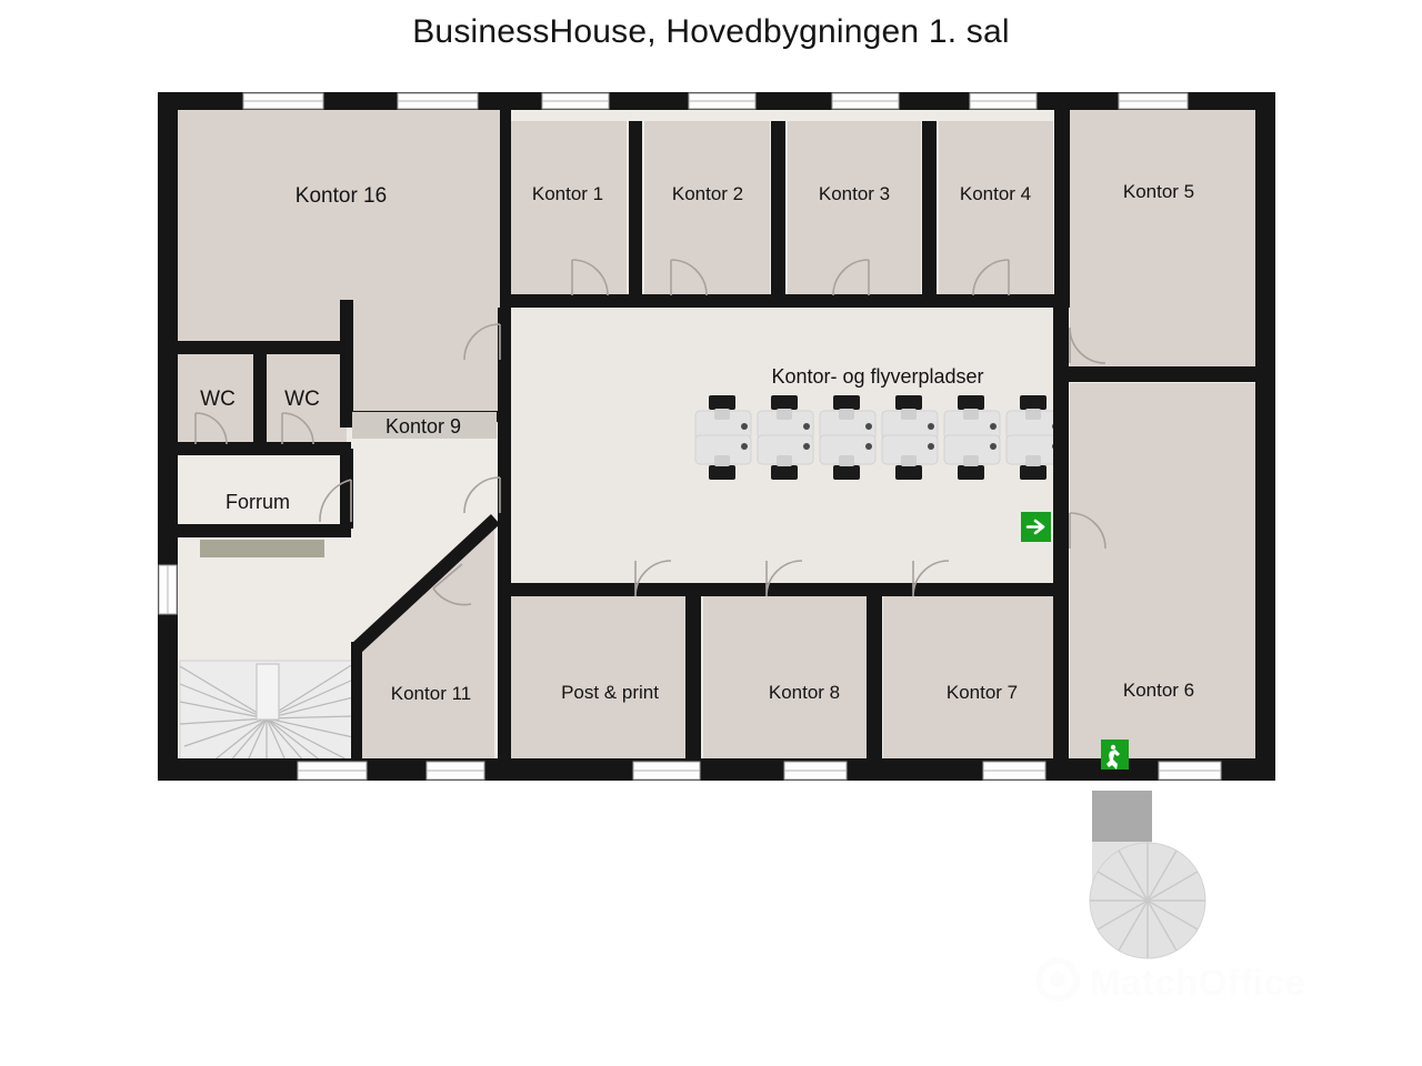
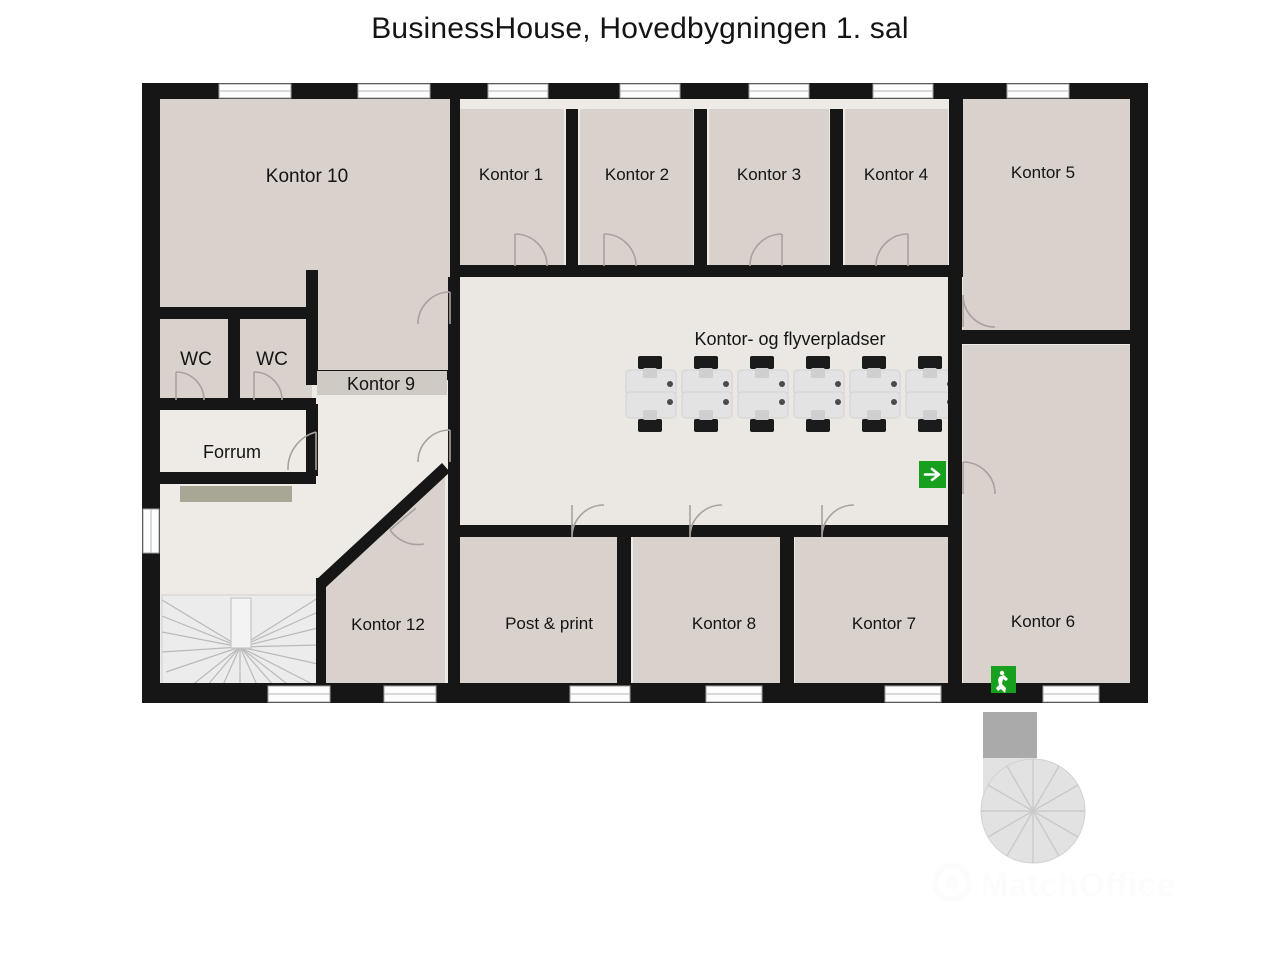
  BusinessHouse, Hovedbygningen 1. sal
- Kontor 16
+ Kontor 10
  Kontor 1
  Kontor 2
  Kontor 3
  Kontor 4
  Kontor 5
  Kontor 6
  Kontor 7
  Kontor 8
  Post & print
- Kontor 11
+ Kontor 12
  WC
  WC
  Forrum
  Kontor 9
  Kontor- og flyverpladser
